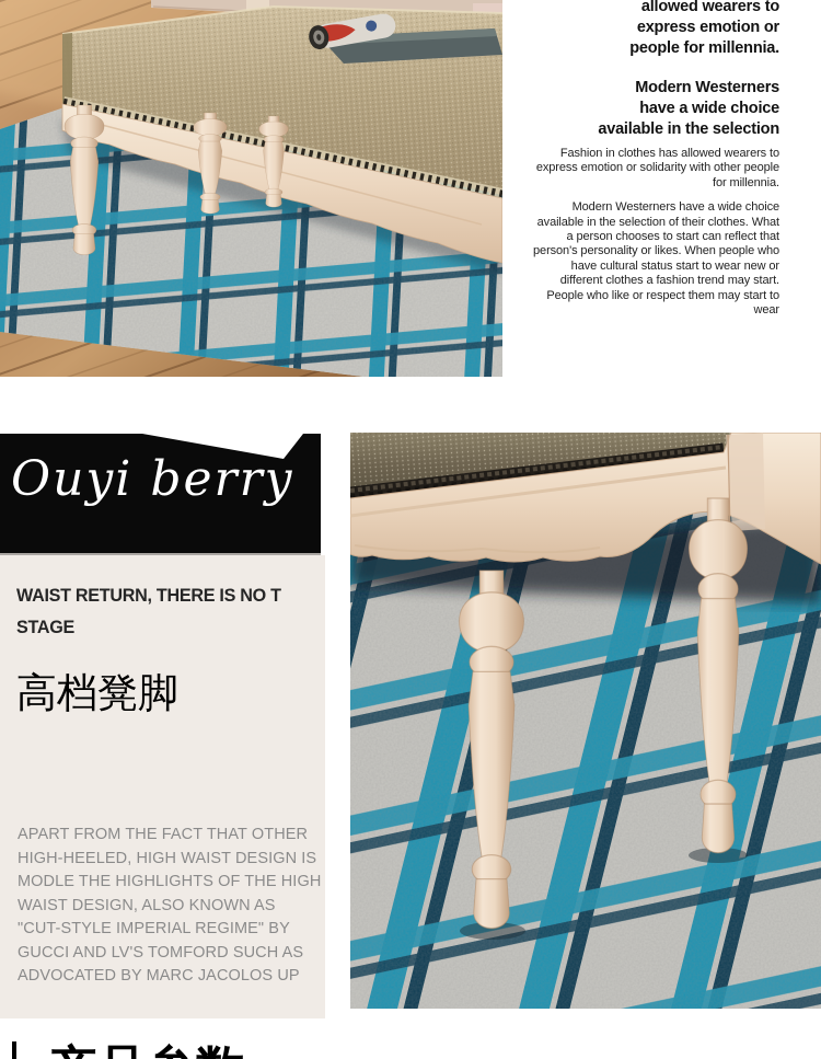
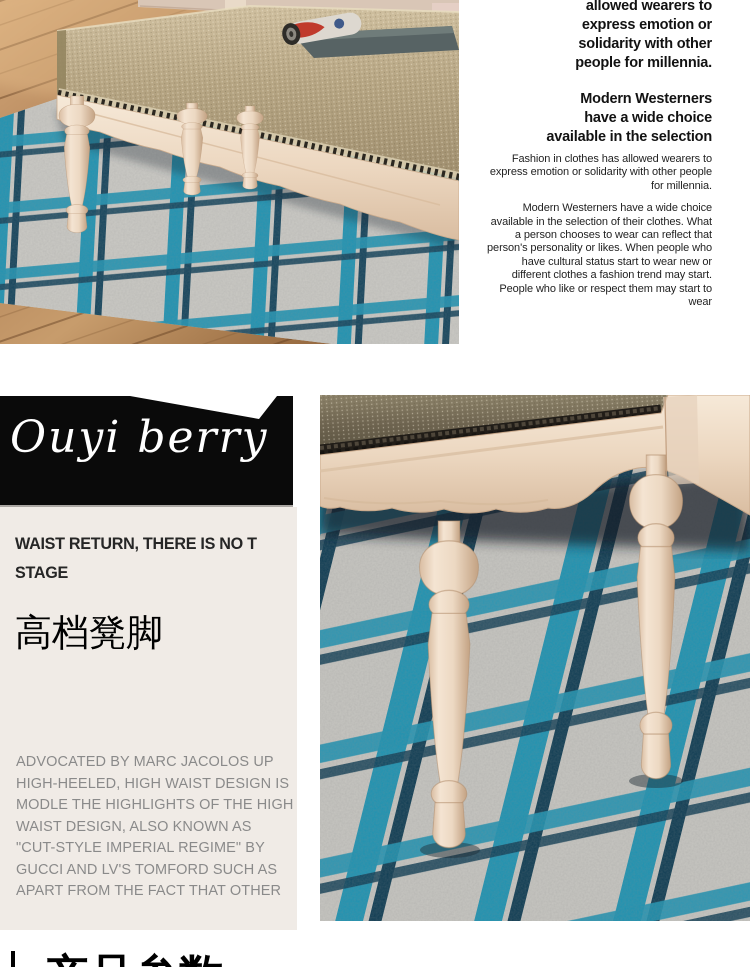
  allowed wearers to
  express emotion or
+ solidarity with other
  people for millennia.
  Modern Westerners
  have a wide choice
  available in the selection
  Fashion in clothes has allowed wearers to express emotion or solidarity with other people for millennia.
- Modern Westerners have a wide choice available in the selection of their clothes. What a person chooses to start can reflect that person's personality or likes. When people who have cultural status start to wear new or different clothes a fashion trend may start. People who like or respect them may start to wear
+ Modern Westerners have a wide choice available in the selection of their clothes. What a person chooses to wear can reflect that person's personality or likes. When people who have cultural status start to wear new or different clothes a fashion trend may start. People who like or respect them may start to wear
  Ouyi berry
  WAIST RETURN, THERE IS NO T
  STAGE
  高档凳脚
- APART FROM THE FACT THAT OTHER
+ ADVOCATED BY MARC JACOLOS UP
  HIGH-HEELED, HIGH WAIST DESIGN IS
  MODLE THE HIGHLIGHTS OF THE HIGH
  WAIST DESIGN, ALSO KNOWN AS
  "CUT-STYLE IMPERIAL REGIME" BY
  GUCCI AND LV'S TOMFORD SUCH AS
- ADVOCATED BY MARC JACOLOS UP
+ APART FROM THE FACT THAT OTHER
